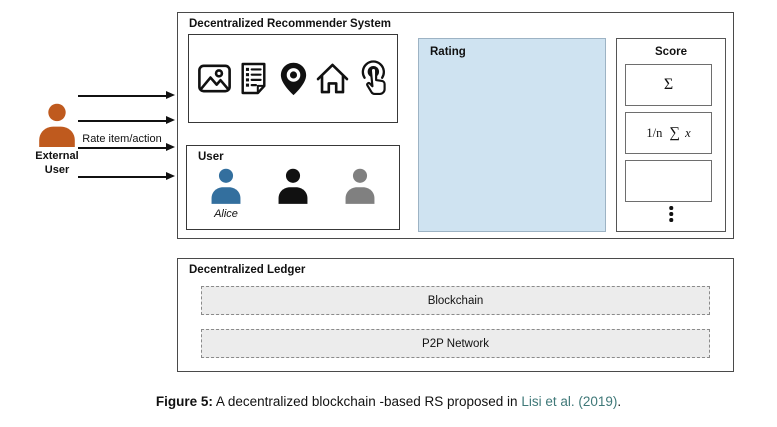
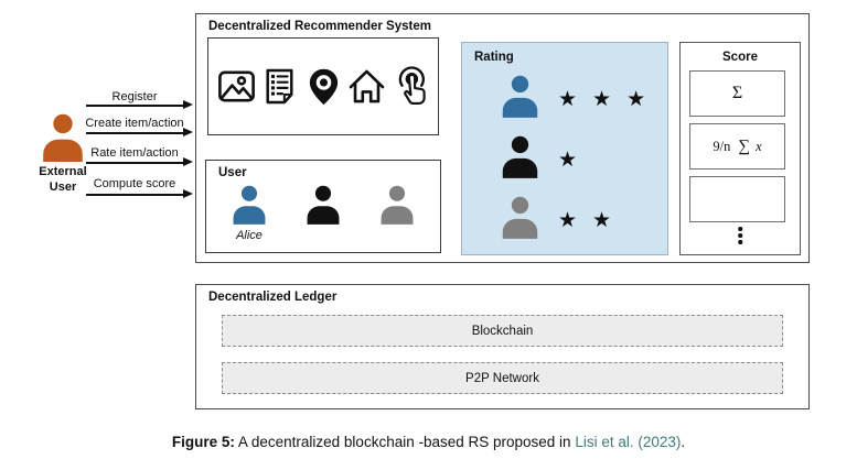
  External
  User
+ Register
+ Create item/action
  Rate item/action
+ Compute score
  Decentralized Recommender System
  User
  Alice
  Rating
+ ★★★
+ ★
+ ★★
  Score
  Σ
- 1/n
+ 9/n
  ∑
  x
  Decentralized Ledger
  Blockchain
  P2P Network
- Figure 5: A decentralized blockchain -based RS proposed in Lisi et al. (2019).
+ Figure 5: A decentralized blockchain -based RS proposed in Lisi et al. (2023).
